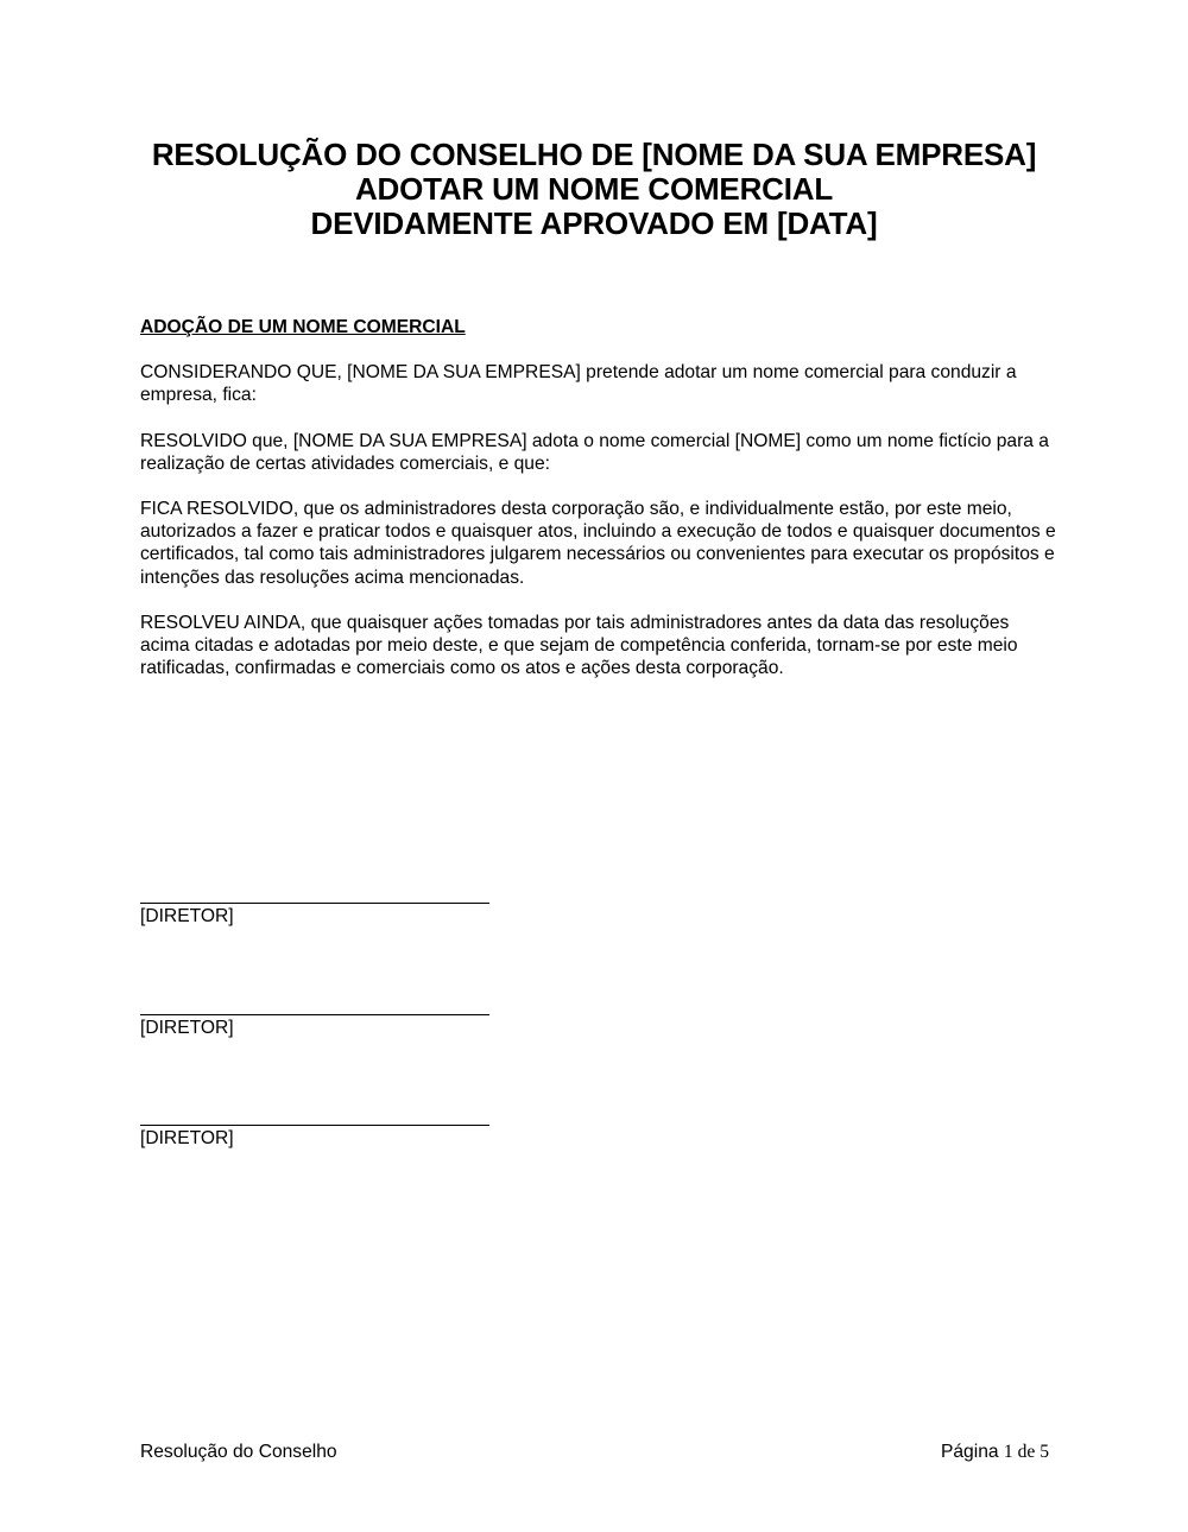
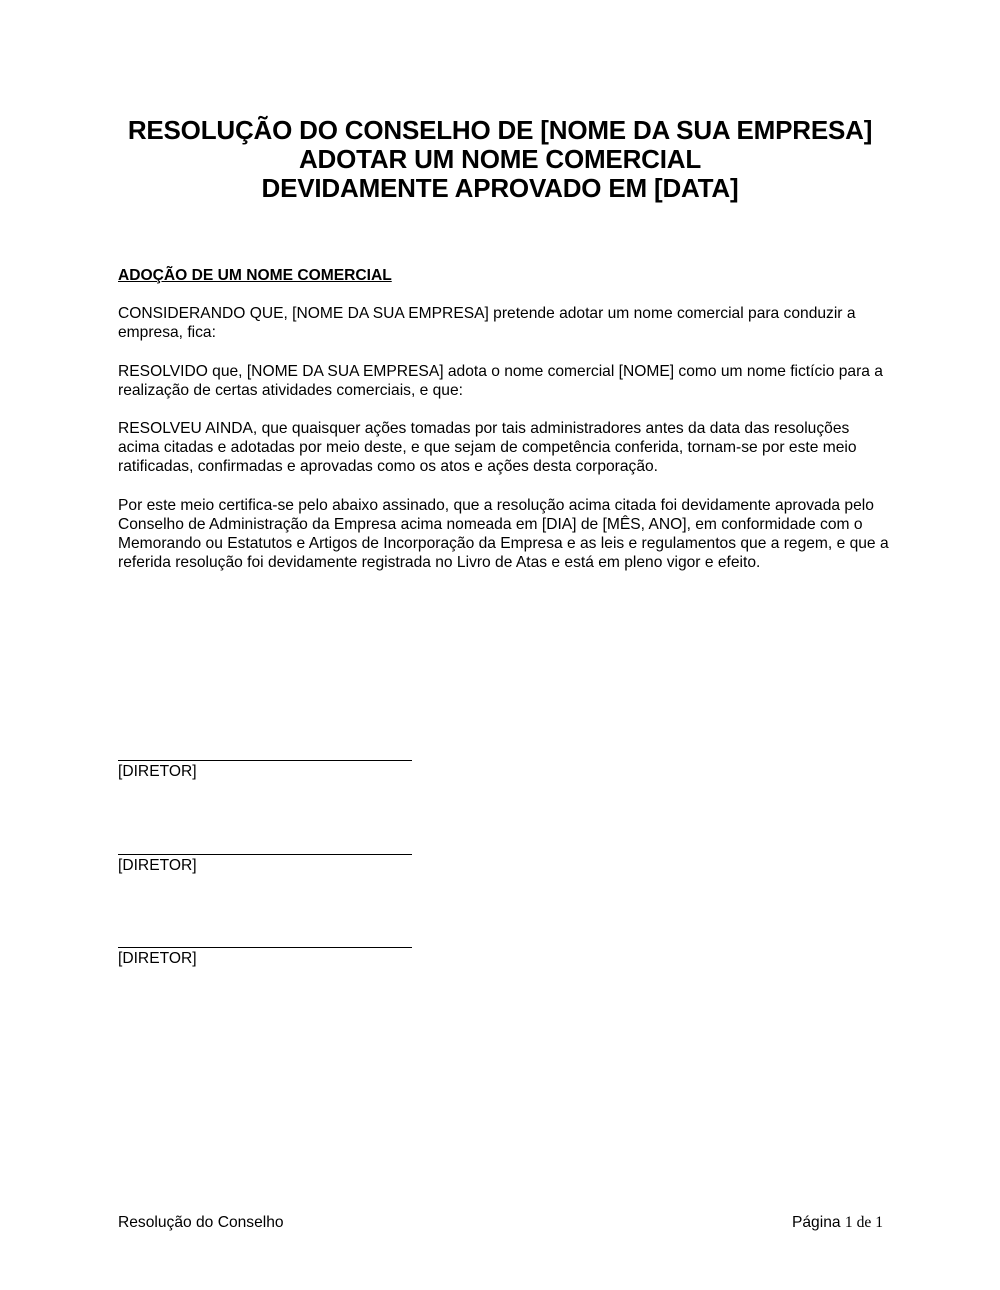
  RESOLUÇÃO DO CONSELHO DE [NOME DA SUA EMPRESA]
  ADOTAR UM NOME COMERCIAL
  DEVIDAMENTE APROVADO EM [DATA]
  ADOÇÃO DE UM NOME COMERCIAL
  CONSIDERANDO QUE, [NOME DA SUA EMPRESA] pretende adotar um nome comercial para conduzir a empresa, fica:
  RESOLVIDO que, [NOME DA SUA EMPRESA] adota o nome comercial [NOME] como um nome fictício para a realização de certas atividades comerciais, e que:
- FICA RESOLVIDO, que os administradores desta corporação são, e individualmente estão, por este meio, autorizados a fazer e praticar todos e quaisquer atos, incluindo a execução de todos e quaisquer documentos e certificados, tal como tais administradores julgarem necessários ou convenientes para executar os propósitos e intenções das resoluções acima mencionadas.
- RESOLVEU AINDA, que quaisquer ações tomadas por tais administradores antes da data das resoluções acima citadas e adotadas por meio deste, e que sejam de competência conferida, tornam-se por este meio ratificadas, confirmadas e comerciais como os atos e ações desta corporação.
+ RESOLVEU AINDA, que quaisquer ações tomadas por tais administradores antes da data das resoluções acima citadas e adotadas por meio deste, e que sejam de competência conferida, tornam-se por este meio ratificadas, confirmadas e aprovadas como os atos e ações desta corporação.
+ Por este meio certifica-se pelo abaixo assinado, que a resolução acima citada foi devidamente aprovada pelo Conselho de Administração da Empresa acima nomeada em [DIA] de [MÊS, ANO], em conformidade com o Memorando ou Estatutos e Artigos de Incorporação da Empresa e as leis e regulamentos que a regem, e que a referida resolução foi devidamente registrada no Livro de Atas e está em pleno vigor e efeito.
  [DIRETOR]
  [DIRETOR]
  [DIRETOR]
  Resolução do Conselho
- Página 1 de 5
+ Página 1 de 1
